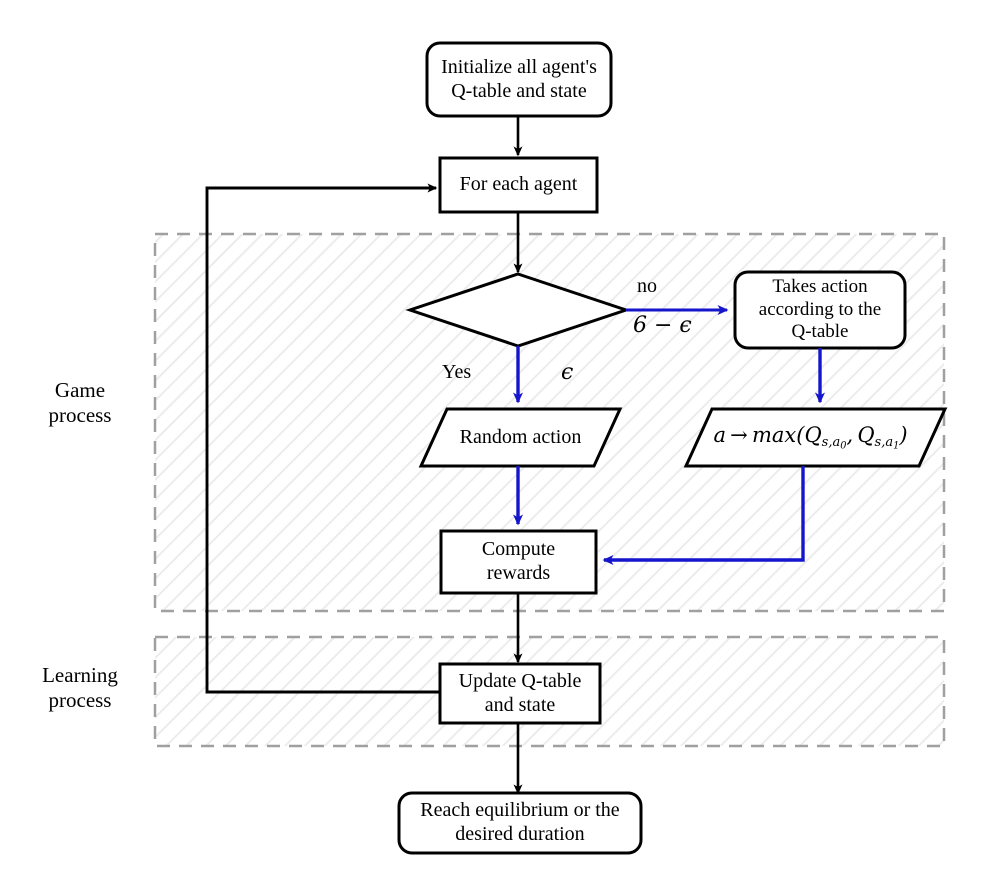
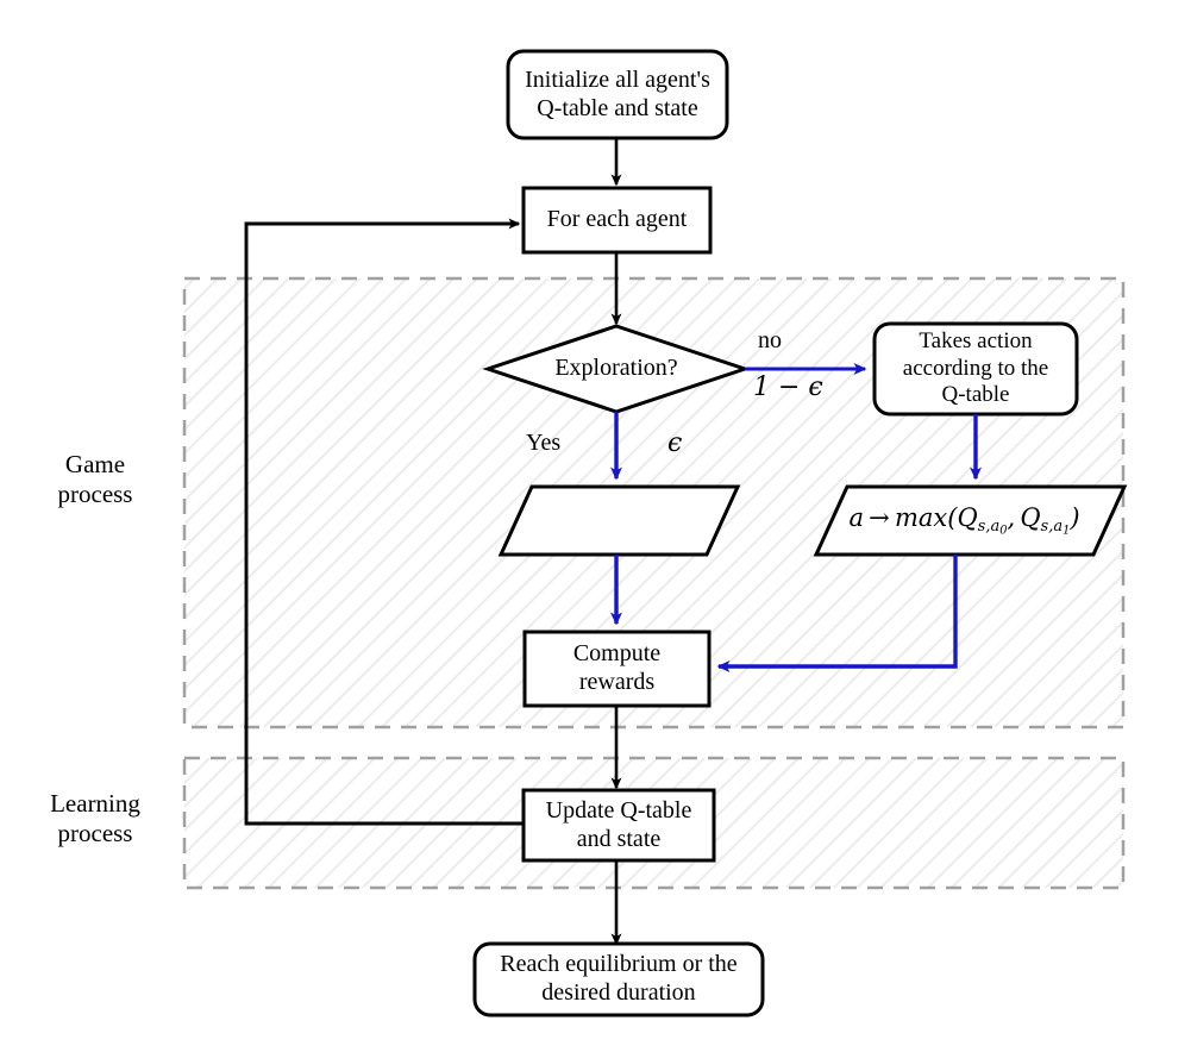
  Game
  process
  Learning
  process
  Initialize all agent's
  Q-table and state
  For each agent
+ Exploration?
  Takes action
  according to the
  Q-table
- Random action
  a → max(Qs,a0, Qs,a1)
  Compute
  rewards
  Update Q-table
  and state
  Reach equilibrium or the
  desired duration
  no
- 6 − ϵ
+ 1 − ϵ
  Yes
  ϵ
